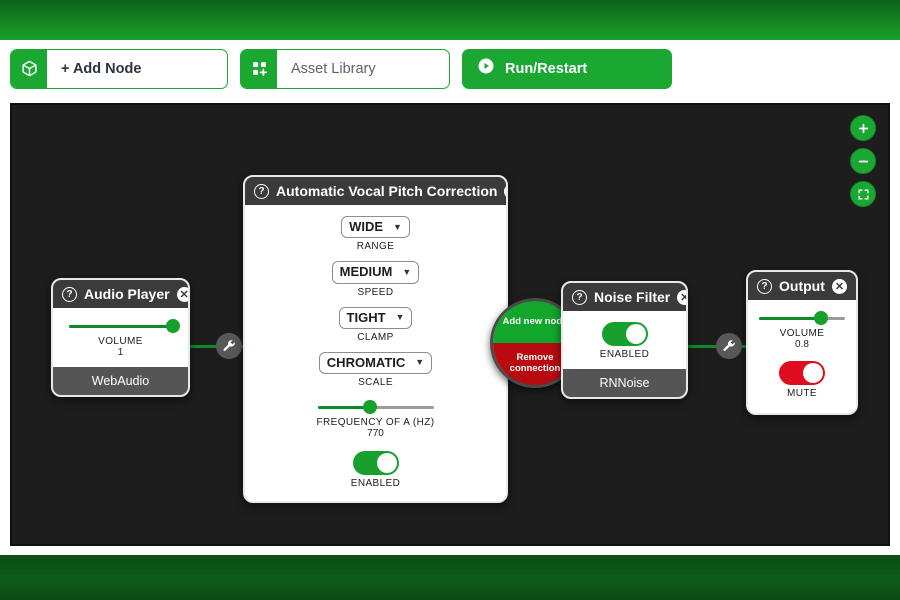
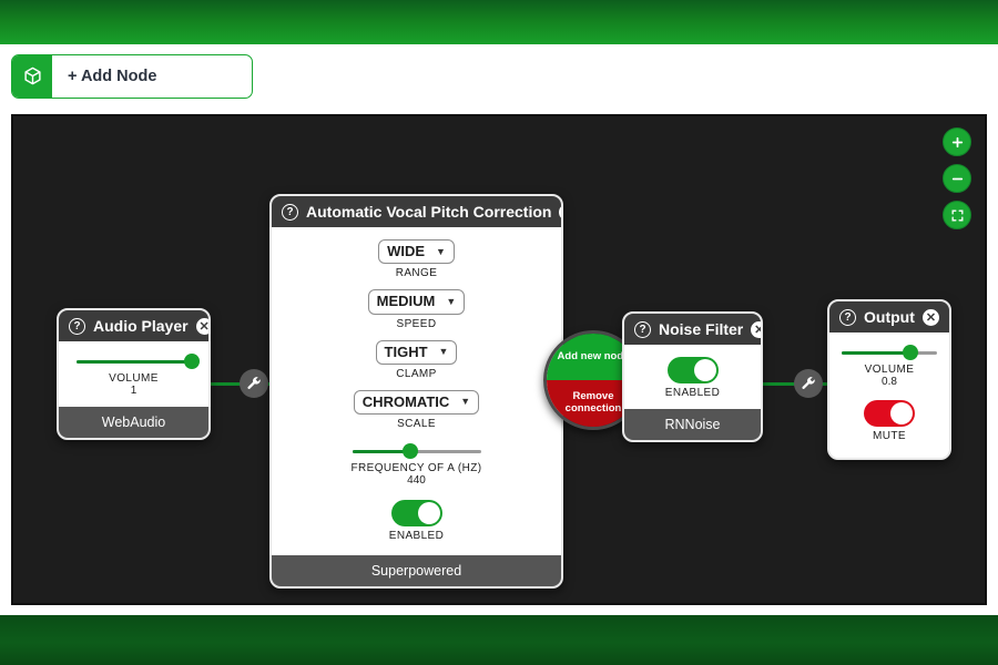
  + Add Node
- Asset Library
- Run/Restart
  ?
  Audio Player
  ✕
  VOLUME
  1
  WebAudio
  ?
  Automatic Vocal Pitch Correction
  WIDE
  ▼
  RANGE
  MEDIUM
  ▼
  SPEED
  TIGHT
  ▼
  CLAMP
  CHROMATIC
  ▼
  SCALE
  FREQUENCY OF A (HZ)
- 770
+ 440
  ENABLED
+ Superpowered
  Add new nod
  Remove connection
  ?
  Noise Filter
  ✕
  ENABLED
  RNNoise
  ?
  Output
  ✕
  VOLUME
  0.8
  MUTE
